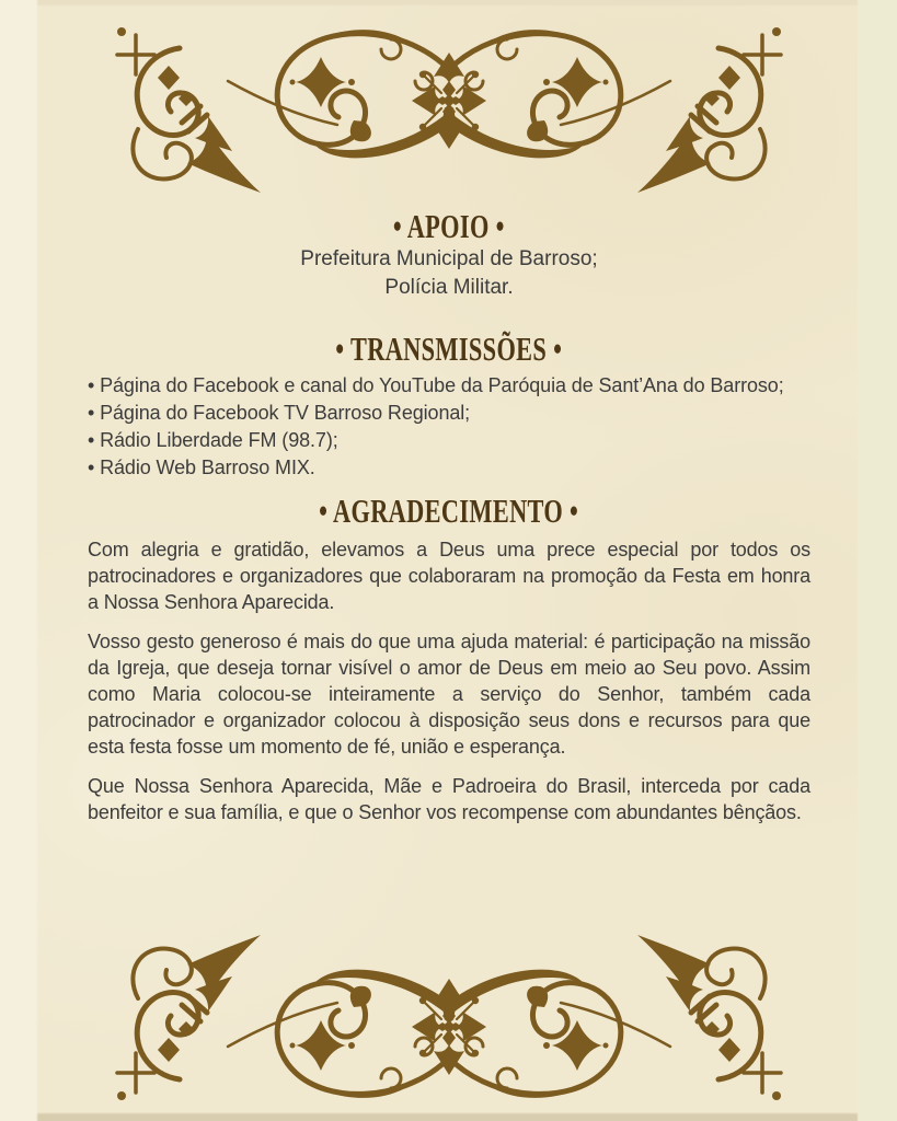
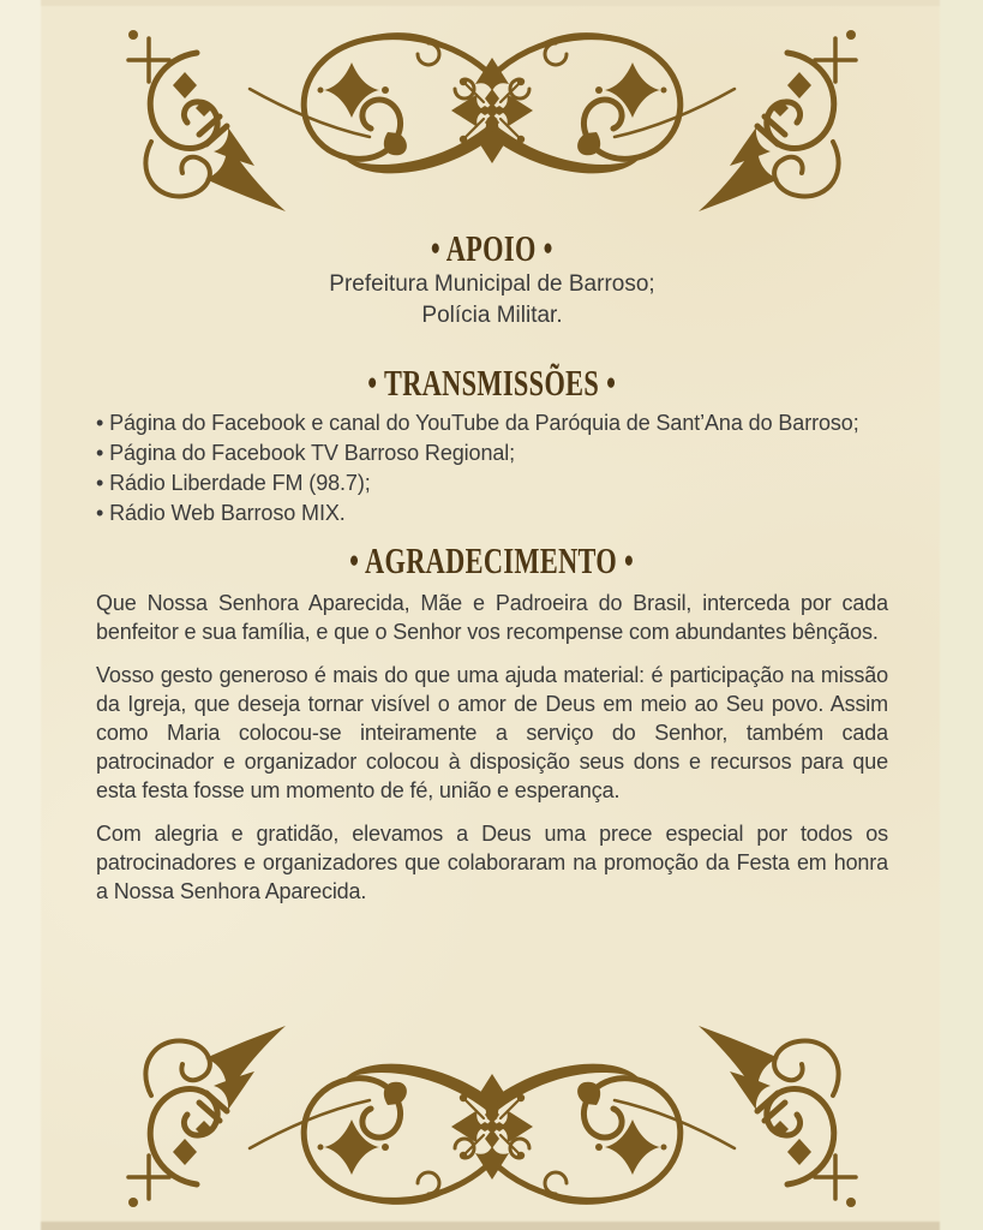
  • APOIO •
  Prefeitura Municipal de Barroso;
  Polícia Militar.
  • TRANSMISSÕES •
  • Página do Facebook e canal do YouTube da Paróquia de Sant’Ana do Barroso;
  • Página do Facebook TV Barroso Regional;
  • Rádio Liberdade FM (98.7);
  • Rádio Web Barroso MIX.
  • AGRADECIMENTO •
- Com alegria e gratidão, elevamos a Deus uma prece especial por todos os patrocinadores e organizadores que colaboraram na promoção da Festa em honra a Nossa Senhora Aparecida.
+ Que Nossa Senhora Aparecida, Mãe e Padroeira do Brasil, interceda por cada benfeitor e sua família, e que o Senhor vos recompense com abundantes bênçãos.
  Vosso gesto generoso é mais do que uma ajuda material: é participação na missão da Igreja, que deseja tornar visível o amor de Deus em meio ao Seu povo. Assim como Maria colocou-se inteiramente a serviço do Senhor, também cada patrocinador e organizador colocou à disposição seus dons e recursos para que esta festa fosse um momento de fé, união e esperança.
- Que Nossa Senhora Aparecida, Mãe e Padroeira do Brasil, interceda por cada benfeitor e sua família, e que o Senhor vos recompense com abundantes bênçãos.
+ Com alegria e gratidão, elevamos a Deus uma prece especial por todos os patrocinadores e organizadores que colaboraram na promoção da Festa em honra a Nossa Senhora Aparecida.
